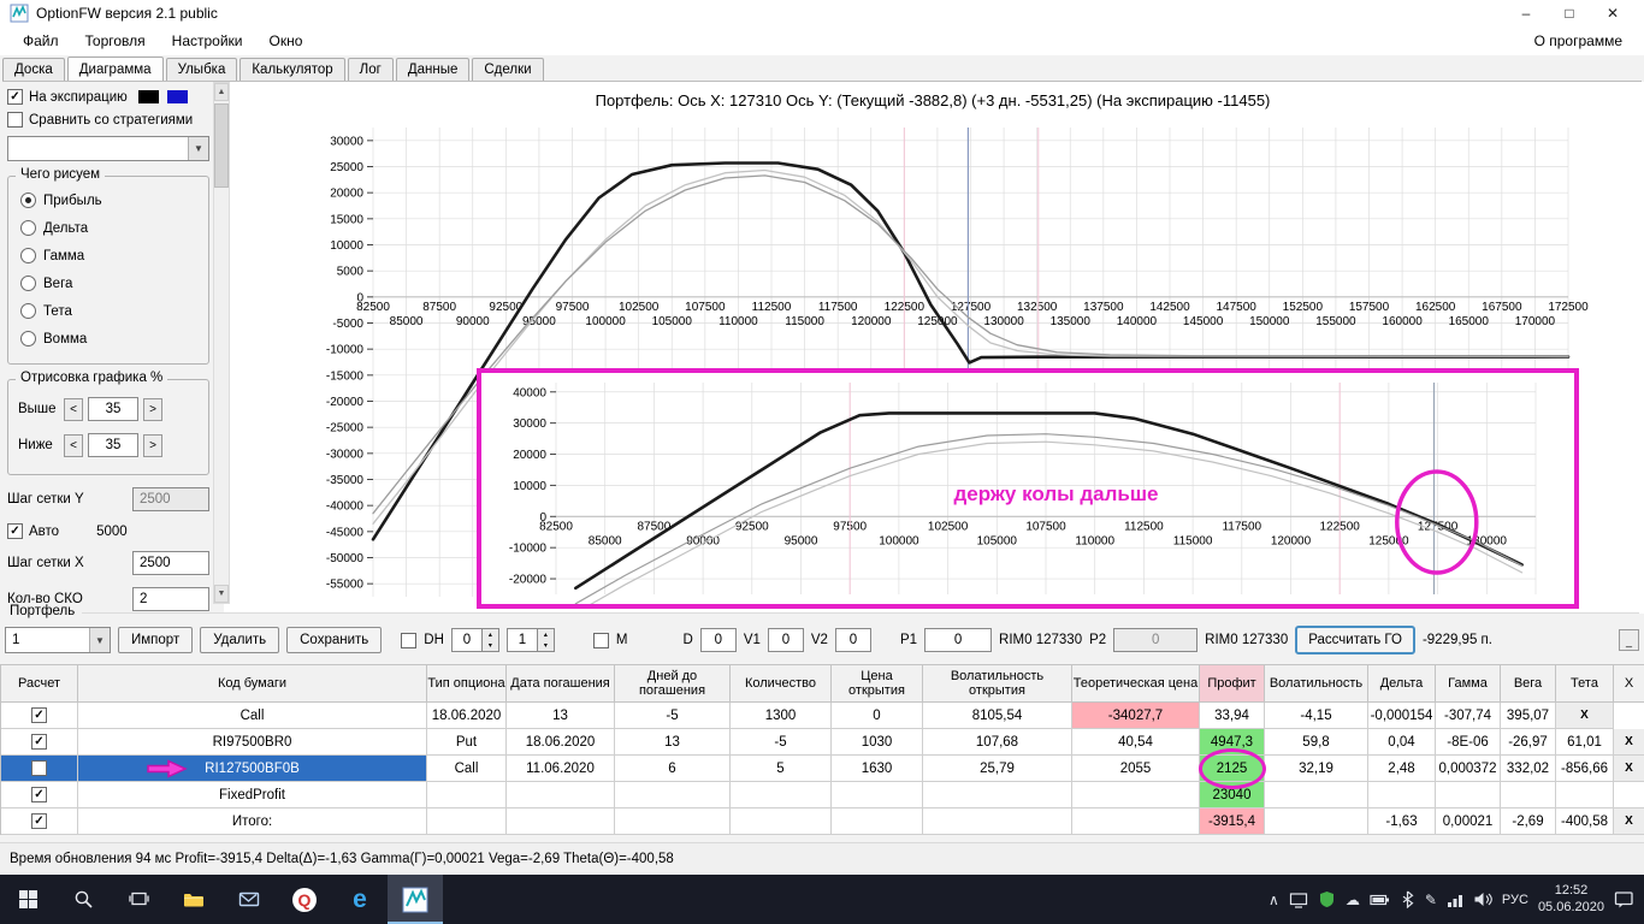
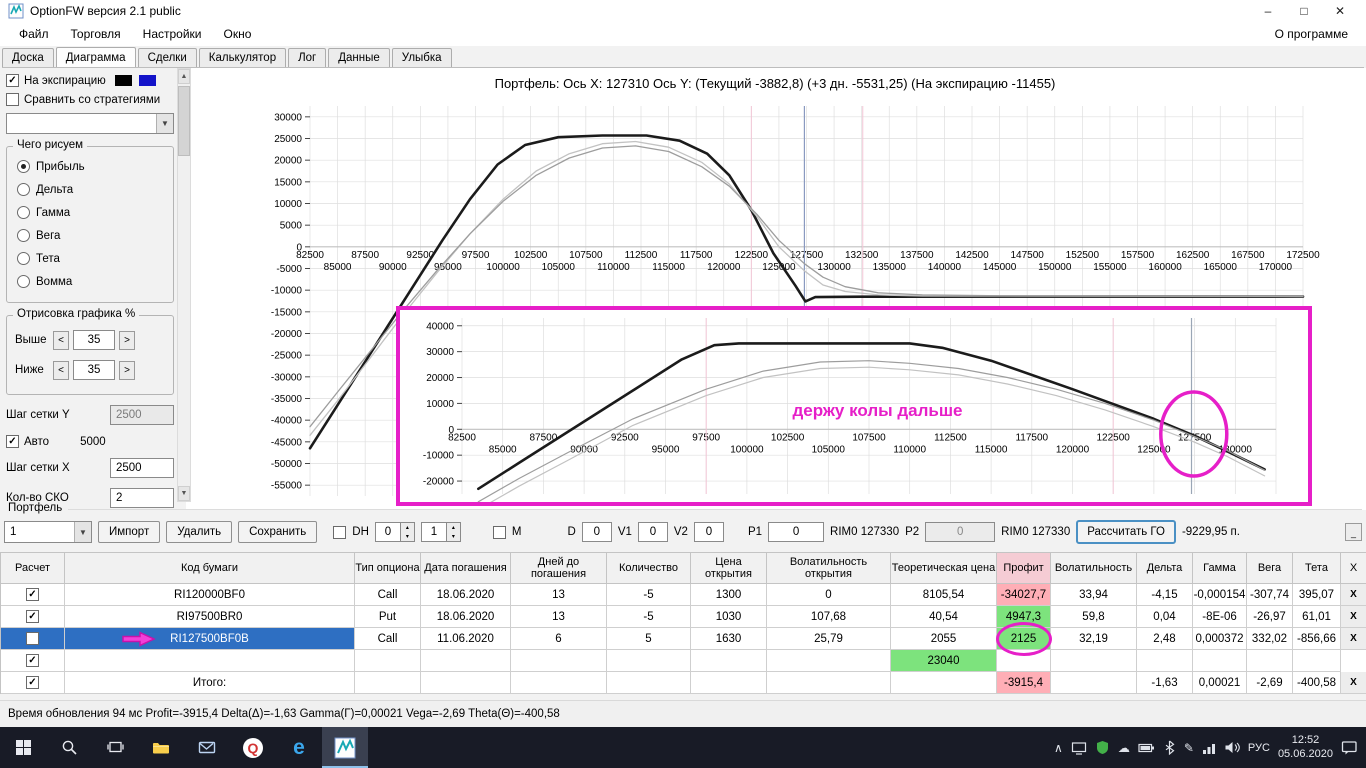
  OptionFW версия 2.1 public
  –
  □
  ✕
  Файл
  Торговля
  Настройки
  Окно
  О программе
  Доска
  Диаграмма
- Улыбка
+ Сделки
  Калькулятор
  Лог
  Данные
- Сделки
+ Улыбка
  ✓
  На экспирацию
  Сравнить со стратегиями
  ▼
  Чего рисуем
  Прибыль
  Дельта
  Гамма
  Вега
  Тета
  Вомма
  Отрисовка графика %
  Выше
  <
  35
  >
  Ниже
  <
  35
  >
  Шаг сетки Y
  2500
  ✓
  Авто
  5000
  Шаг сетки X
  2500
  Кол-во СКО
  2
  Портфель: Ось X: 127310 Ось Y: (Текущий -3882,8) (+3 дн. -5531,25) (На экспирацию -11455)
  30000
  25000
  20000
  15000
  10000
  5000
  0
  -5000
  -10000
  -15000
  -20000
  -25000
  -30000
  -35000
  -40000
  -45000
  -50000
  -55000
  82500
  85000
  87500
  90000
  9250
  9000
  97500
  100000
  102500
  105000
  107500
  110000
  112500
  115000
  117500
  120000
  122500
  12500
  127500
  130000
  132500
  135000
  137500
  140000
  142500
  145000
  147500
  150000
  152500
  155000
  157500
  160000
  162500
  165000
  167500
  170000
  172500
  40000
  30000
  20000
  10000
  0
  -10000
  -20000
  82500
  85000
  87500
  0000
  92500
  95000
  9700
  100000
  102500
  105000
  107500
  110000
  112500
  115000
  117500
  120000
  122500
  12500
  держу колы дальше
  Портфель
  1
  ▼
  Импорт
  Удалить
  Сохранить
  DH
  0
  1
  M
  D
  0
  V1
  0
  V2
  0
  P1
  0
  RIM0 127330
  P2
  0
  RIM0 127330
  Рассчитать ГО
  -9229,95 п.
  _
  Расчет
  Код бумаги
  Тип опциона
  Дата погашения
  Дней до погашения
  Количество
  Цена открытия
  Волатильность открытия
  Теоретическая цена
  Профит
  Волатильность
  Дельта
  Гамма
  Вега
  Тета
  X
  ✓
+ RI120000BF0
  Call
  18.06.2020
  13
  -5
  1300
  0
  8105,54
  -34027,7
  33,94
  -4,15
  -0,000154
  -307,74
  395,07
  X
  ✓
  RI97500BR0
  Put
  18.06.2020
  13
  -5
  1030
  107,68
  40,54
  4947,3
  59,8
  0,04
  -8E-06
  -26,97
  61,01
  X
  ✓
  RI127500BF0B
  Call
  11.06.2020
  6
  5
  1630
  25,79
  2055
  2125
  32,19
  2,48
  0,000372
  332,02
  -856,66
  X
  ✓
- FixedProfit
  23040
  ✓
  Итого:
  -3915,4
  -1,63
  0,00021
  -2,69
  -400,58
  X
  Время обновления 94 мс Profit=-3915,4 Delta(Δ)=-1,63 Gamma(Γ)=0,00021 Vega=-2,69 Theta(Θ)=-400,58
  Q
  e
  ∧
  ☁
  ✎
  РУС
  12:52
  05.06.2020
